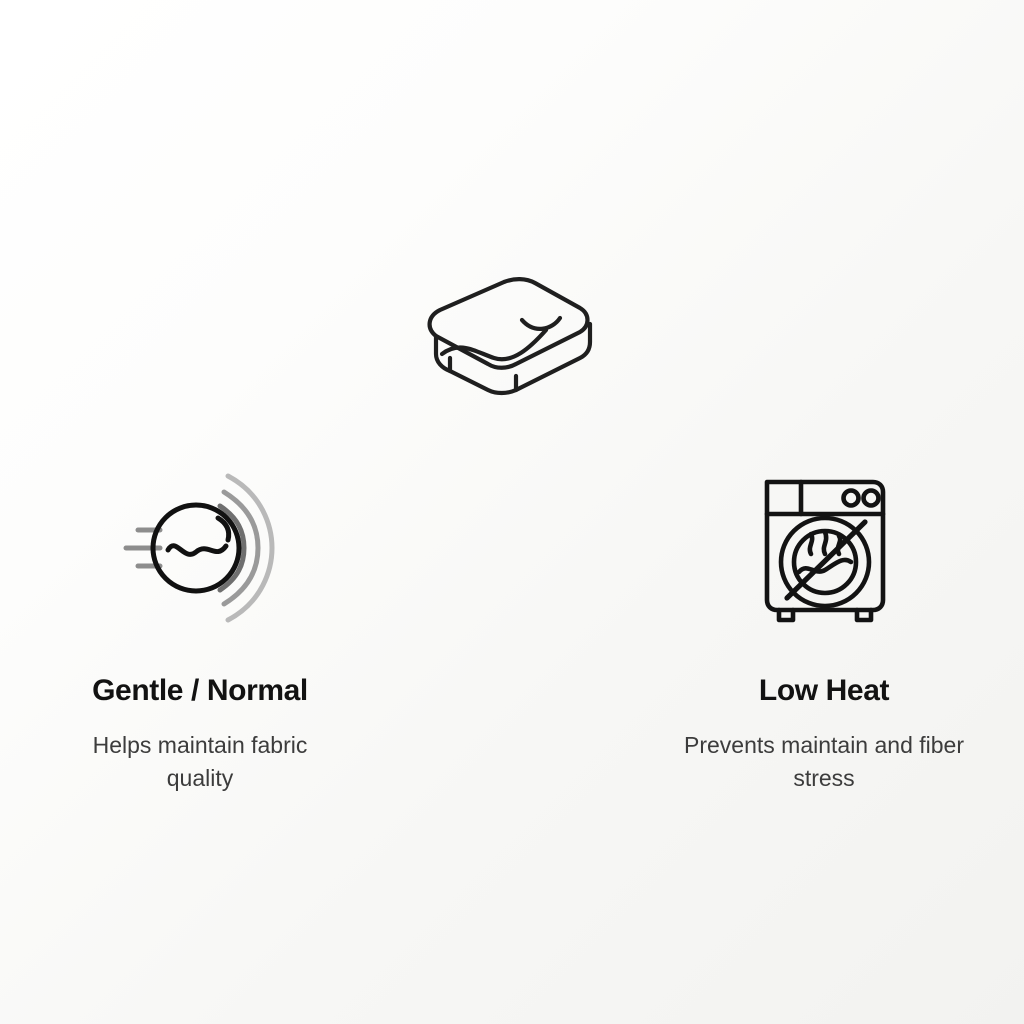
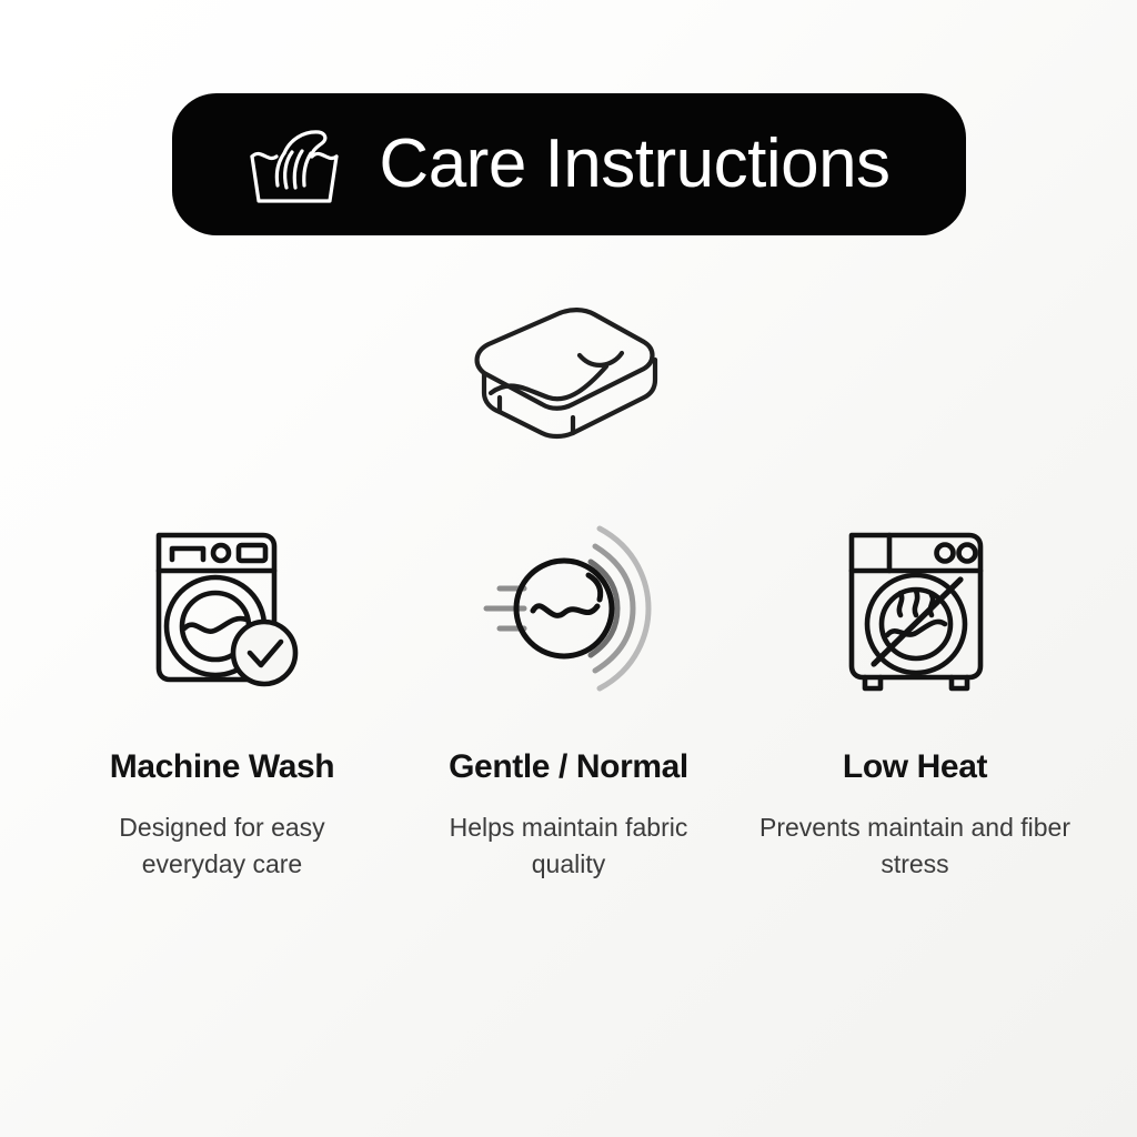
+ Care Instructions
+ Machine Wash
+ Designed for easy everyday care
  Gentle / Normal
  Helps maintain fabric quality
  Low Heat
  Prevents maintain and fiber stress
